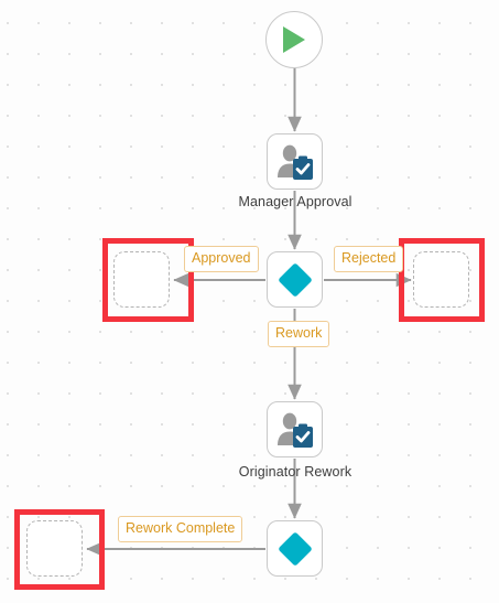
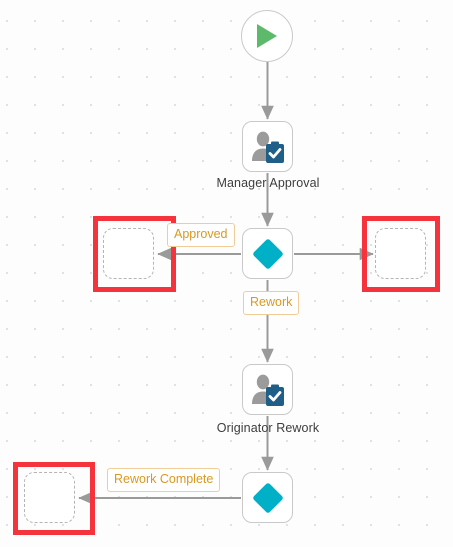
  Manager Approval
  Originator Rework
  Approved
- Rejected
  Rework
  Rework Complete
